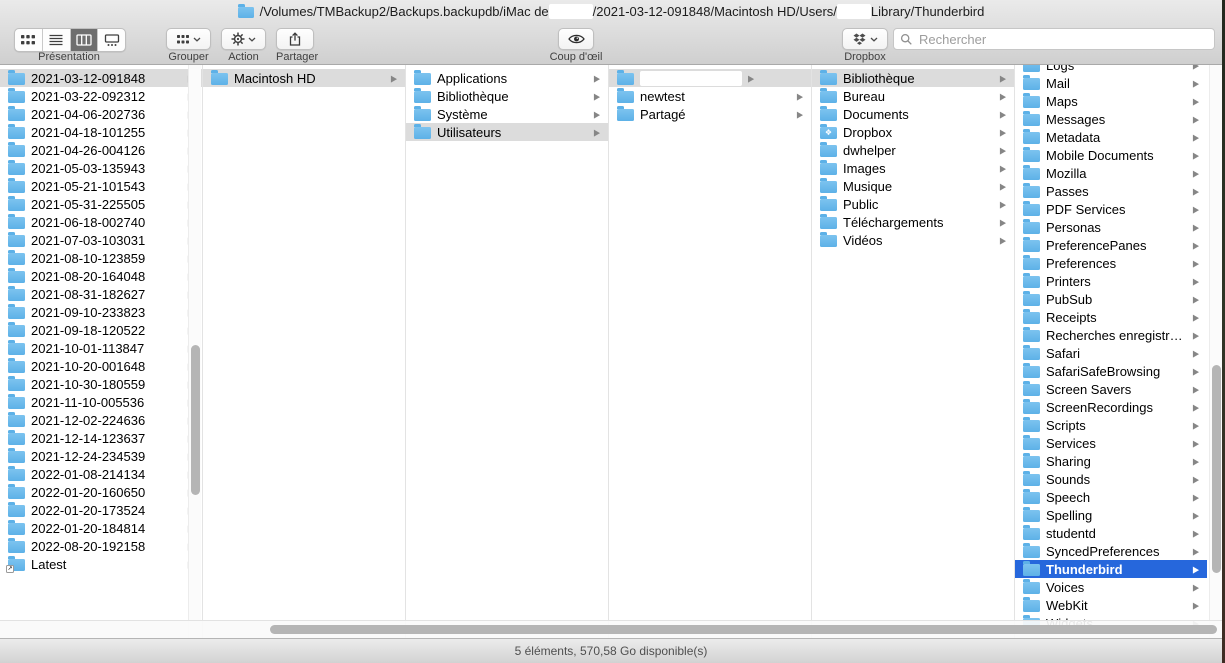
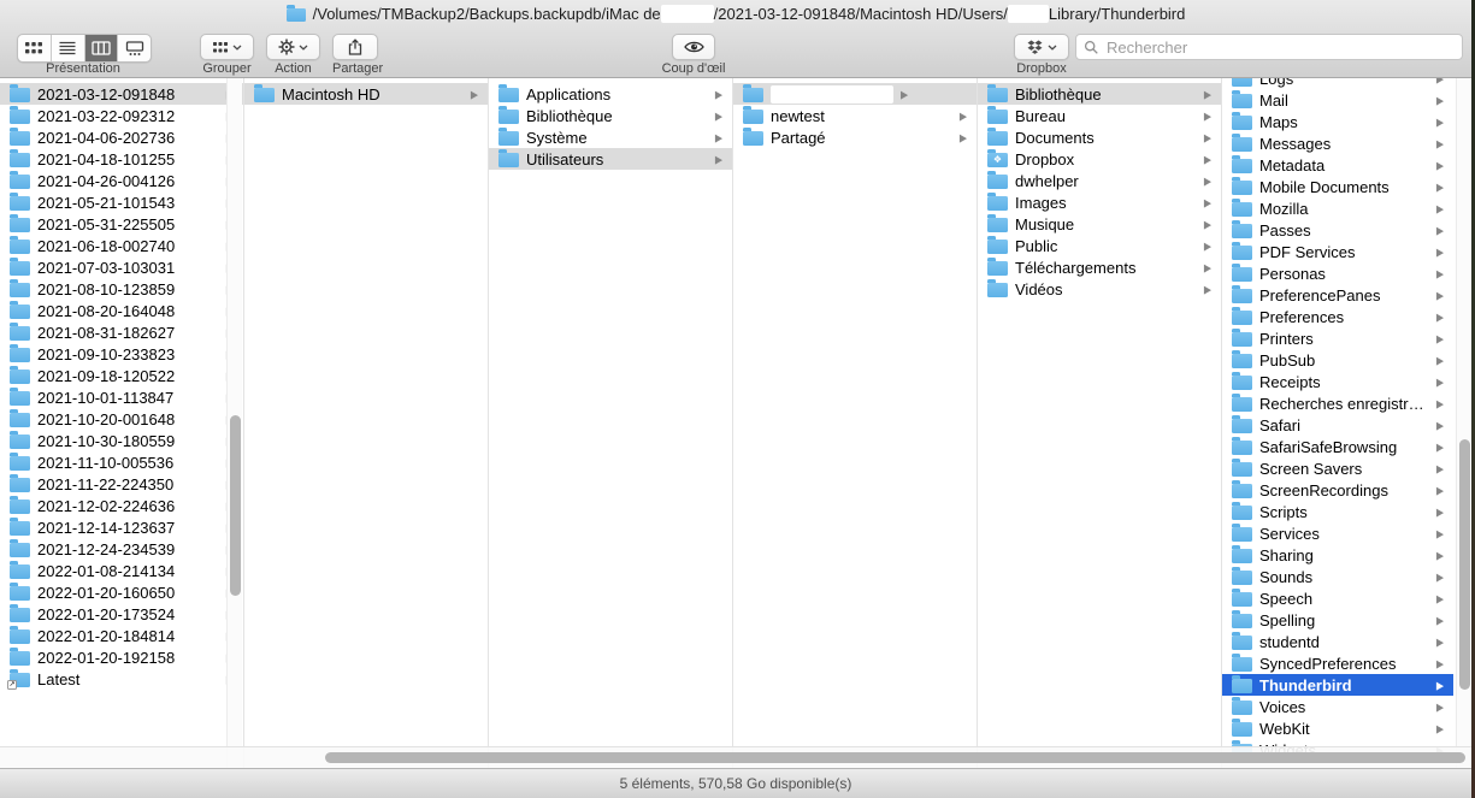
  /Volumes/TMBackup2/Backups.backupdb/iMac de
  /2021-03-12-091848/Macintosh HD/Users/
  Library/Thunderbird
  Présentation
  Grouper
  Action
  Partager
  Coup d'œil
  Dropbox
  Rechercher
  2021-03-12-091848
  2021-03-22-092312
  2021-04-06-202736
  2021-04-18-101255
  2021-04-26-004126
- 2021-05-03-135943
  2021-05-21-101543
  2021-05-31-225505
  2021-06-18-002740
  2021-07-03-103031
  2021-08-10-123859
  2021-08-20-164048
  2021-08-31-182627
  2021-09-10-233823
  2021-09-18-120522
  2021-10-01-113847
  2021-10-20-001648
  2021-10-30-180559
  2021-11-10-005536
+ 2021-11-22-224350
  2021-12-02-224636
  2021-12-14-123637
  2021-12-24-234539
  2022-01-08-214134
  2022-01-20-160650
  2022-01-20-173524
  2022-01-20-184814
- 2022-08-20-192158
+ 2022-01-20-192158
  Latest
  Macintosh HD
  ▶
  Applications
  ▶
  Bibliothèque
  ▶
  Système
  ▶
  Utilisateurs
  ▶
  ▶
  newtest
  ▶
  Partagé
  ▶
  Bibliothèque
  ▶
  Bureau
  ▶
  Documents
  ▶
  ❖
  Dropbox
  ▶
  dwhelper
  ▶
  Images
  ▶
  Musique
  ▶
  Public
  ▶
  Téléchargements
  ▶
  Vidéos
  ▶
  Logs
  ▶
  Mail
  ▶
  Maps
  ▶
  Messages
  ▶
  Metadata
  ▶
  Mobile Documents
  ▶
  Mozilla
  ▶
  Passes
  ▶
  PDF Services
  ▶
  Personas
  ▶
  PreferencePanes
  ▶
  Preferences
  ▶
  Printers
  ▶
  PubSub
  ▶
  Receipts
  ▶
  Recherches enregistrée
  ▶
  Safari
  ▶
  SafariSafeBrowsing
  ▶
  Screen Savers
  ▶
  ScreenRecordings
  ▶
  Scripts
  ▶
  Services
  ▶
  Sharing
  ▶
  Sounds
  ▶
  Speech
  ▶
  Spelling
  ▶
  studentd
  ▶
  SyncedPreferences
  ▶
  Thunderbird
  ▶
  Voices
  ▶
  WebKit
  ▶
  5 éléments, 570,58 Go disponible(s)
